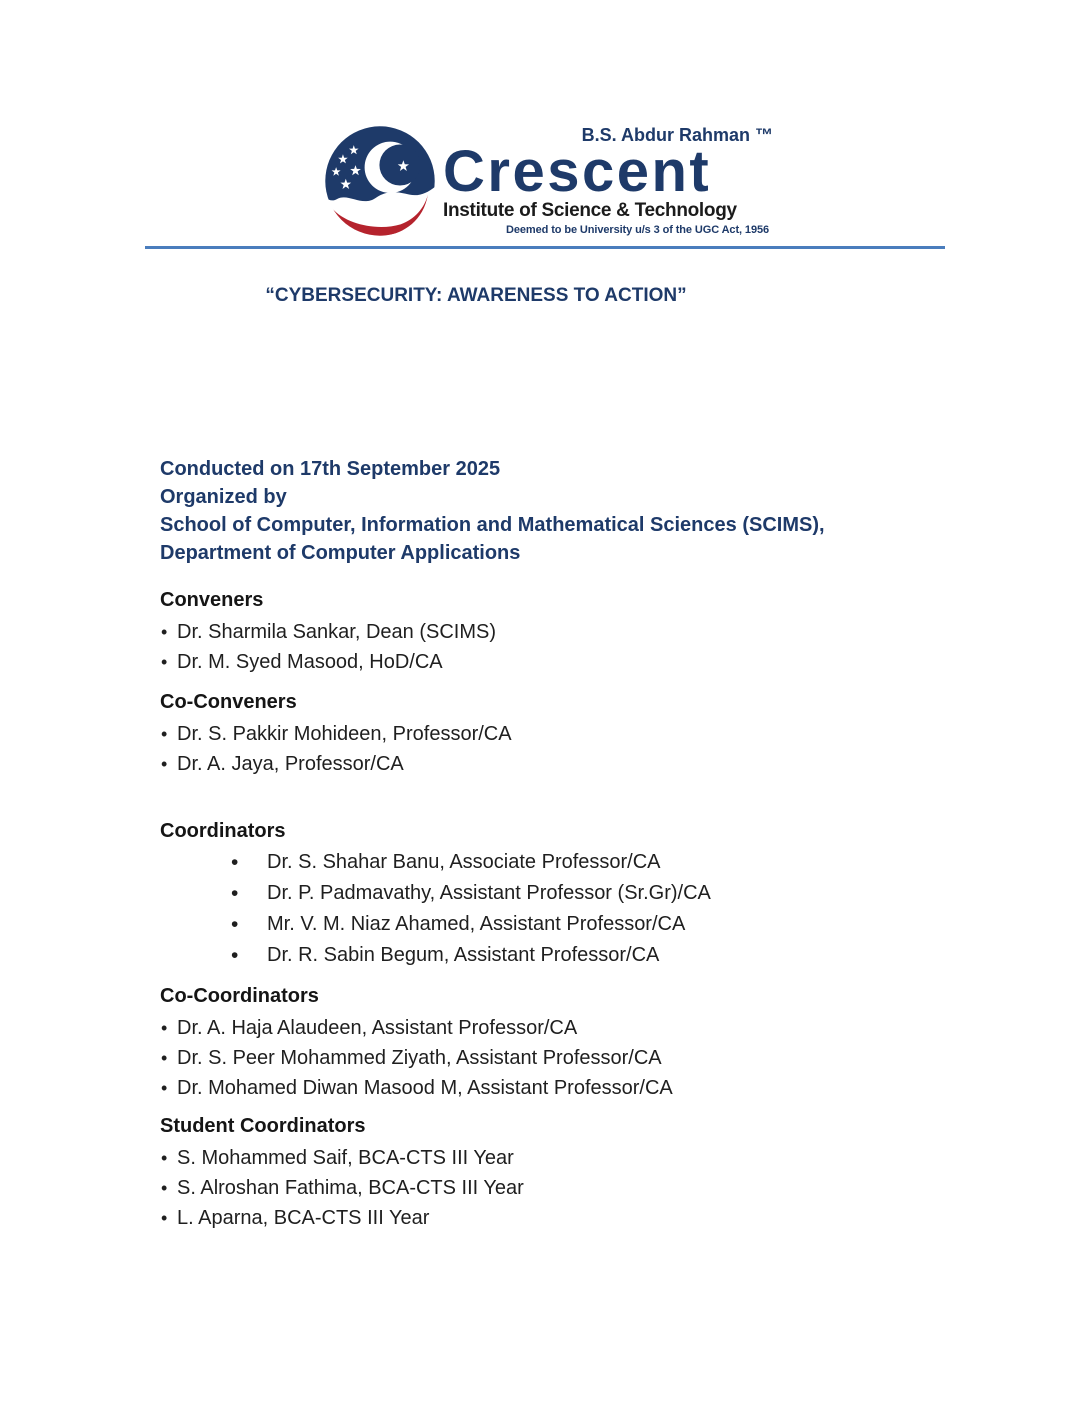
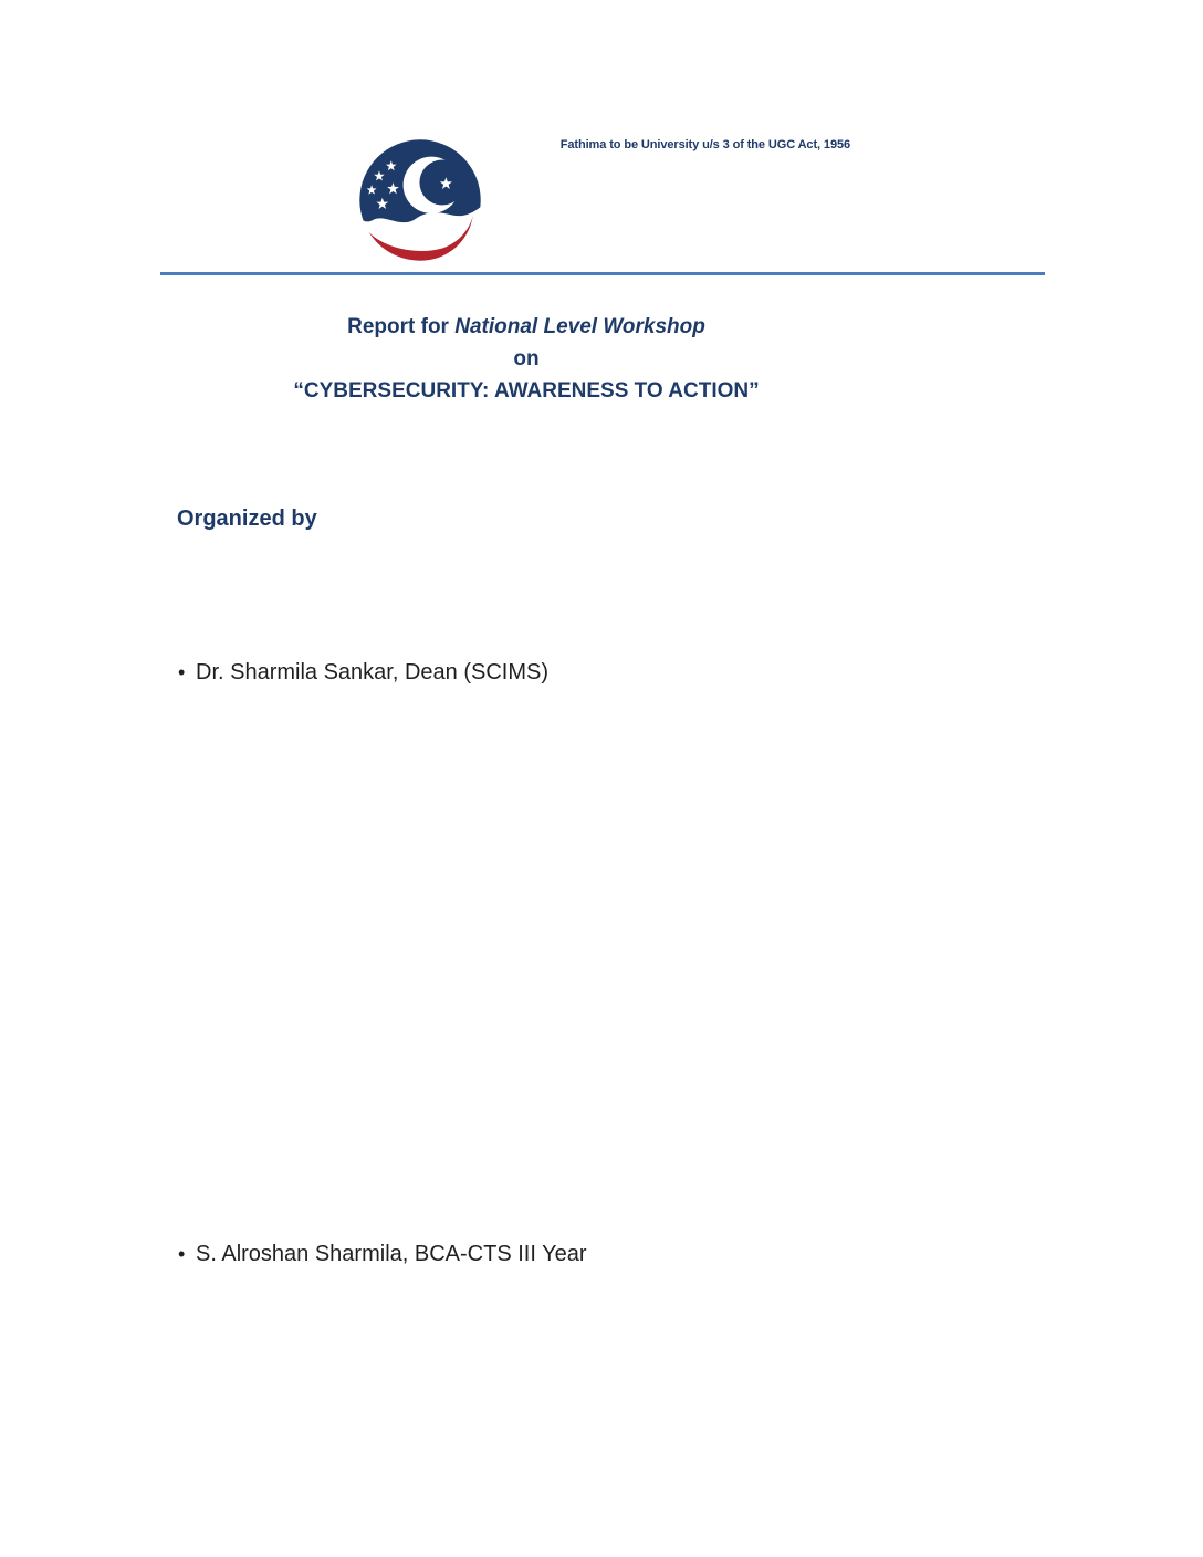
- B.S. Abdur Rahman ™
- Crescent
- Institute of Science & Technology
- Deemed to be University u/s 3 of the UGC Act, 1956
+ Fathima to be University u/s 3 of the UGC Act, 1956
+ Report for National Level Workshop
+ on
  “CYBERSECURITY: AWARENESS TO ACTION”
- Conducted on 17th September 2025
  Organized by
- School of Computer, Information and Mathematical Sciences (SCIMS),
- Department of Computer Applications
- Conveners
  Dr. Sharmila Sankar, Dean (SCIMS)
- Dr. M. Syed Masood, HoD/CA
- Co-Conveners
- Dr. S. Pakkir Mohideen, Professor/CA
- Dr. A. Jaya, Professor/CA
- Coordinators
- Dr. S. Shahar Banu, Associate Professor/CA
- Dr. P. Padmavathy, Assistant Professor (Sr.Gr)/CA
- Mr. V. M. Niaz Ahamed, Assistant Professor/CA
- Dr. R. Sabin Begum, Assistant Professor/CA
- Co-Coordinators
- Dr. A. Haja Alaudeen, Assistant Professor/CA
- Dr. S. Peer Mohammed Ziyath, Assistant Professor/CA
- Dr. Mohamed Diwan Masood M, Assistant Professor/CA
- Student Coordinators
- S. Mohammed Saif, BCA-CTS III Year
- S. Alroshan Fathima, BCA-CTS III Year
+ S. Alroshan Sharmila, BCA-CTS III Year
- L. Aparna, BCA-CTS III Year
